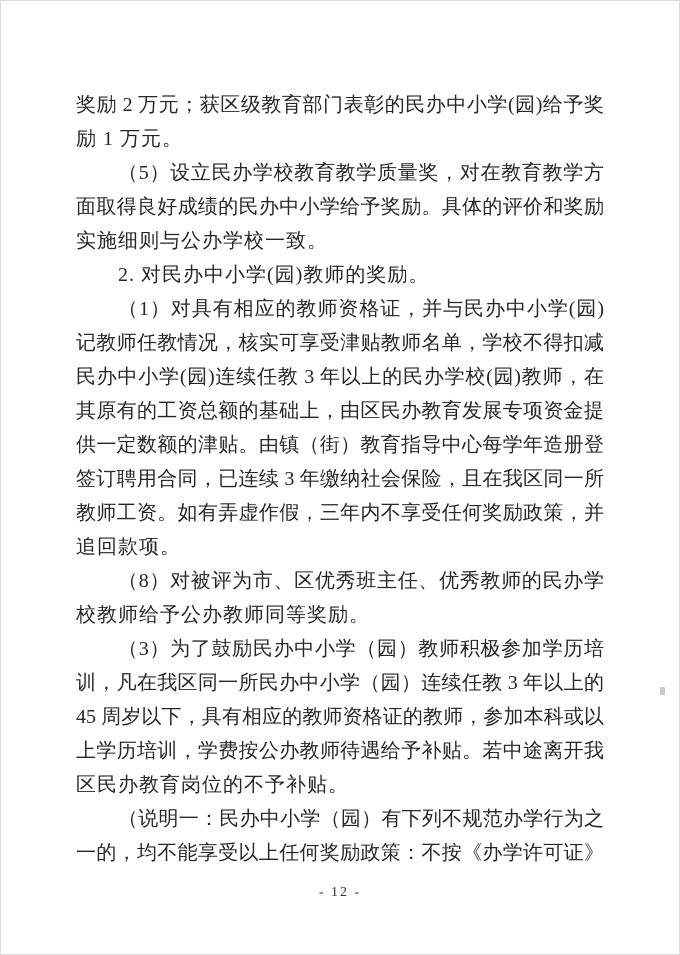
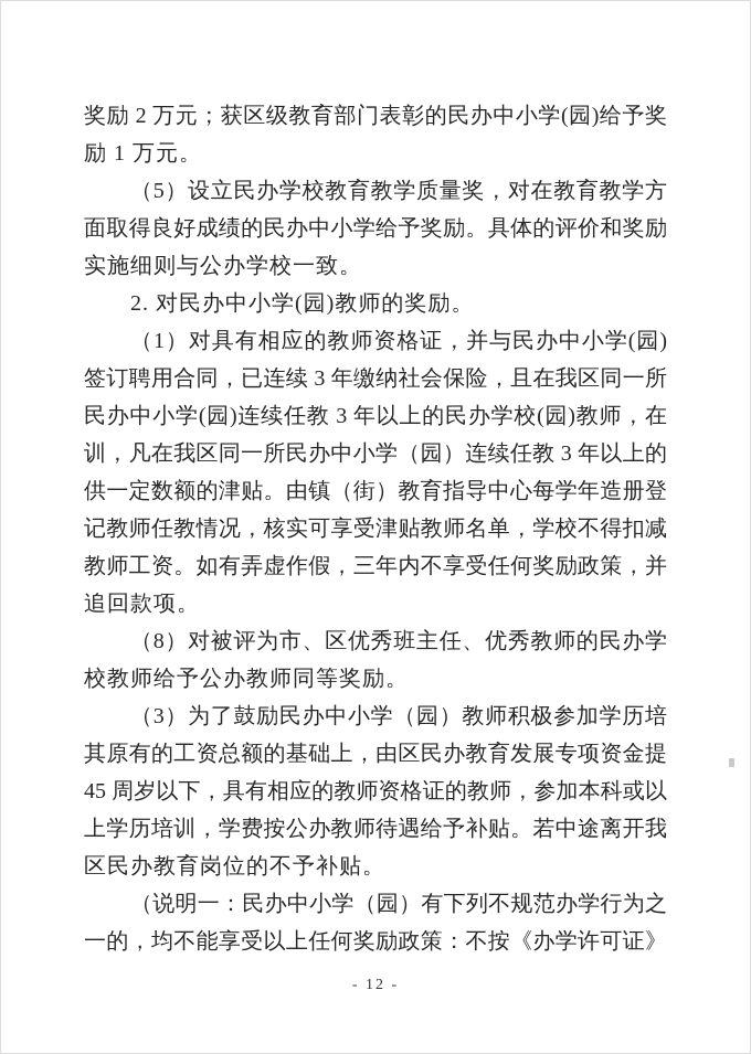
  奖励 2 万元；获区级教育部门表彰的民办中小学(园)给予奖
  励 1 万元。
  （5）设立民办学校教育教学质量奖，对在教育教学方
  面取得良好成绩的民办中小学给予奖励。具体的评价和奖励
  实施细则与公办学校一致。
  2. 对民办中小学(园)教师的奖励。
  （1）对具有相应的教师资格证，并与民办中小学(园)
- 记教师任教情况，核实可享受津贴教师名单，学校不得扣减
+ 签订聘用合同，已连续 3 年缴纳社会保险，且在我区同一所
  民办中小学(园)连续任教 3 年以上的民办学校(园)教师，在
- 其原有的工资总额的基础上，由区民办教育发展专项资金提
+ 训，凡在我区同一所民办中小学（园）连续任教 3 年以上的
  供一定数额的津贴。由镇（街）教育指导中心每学年造册登
- 签订聘用合同，已连续 3 年缴纳社会保险，且在我区同一所
+ 记教师任教情况，核实可享受津贴教师名单，学校不得扣减
  教师工资。如有弄虚作假，三年内不享受任何奖励政策，并
  追回款项。
  （8）对被评为市、区优秀班主任、优秀教师的民办学
  校教师给予公办教师同等奖励。
  （3）为了鼓励民办中小学（园）教师积极参加学历培
- 训，凡在我区同一所民办中小学（园）连续任教 3 年以上的
+ 其原有的工资总额的基础上，由区民办教育发展专项资金提
  45 周岁以下，具有相应的教师资格证的教师，参加本科或以
  上学历培训，学费按公办教师待遇给予补贴。若中途离开我
  区民办教育岗位的不予补贴。
  （说明一：民办中小学（园）有下列不规范办学行为之
  一的，均不能享受以上任何奖励政策：不按《办学许可证》
  - 12 -
